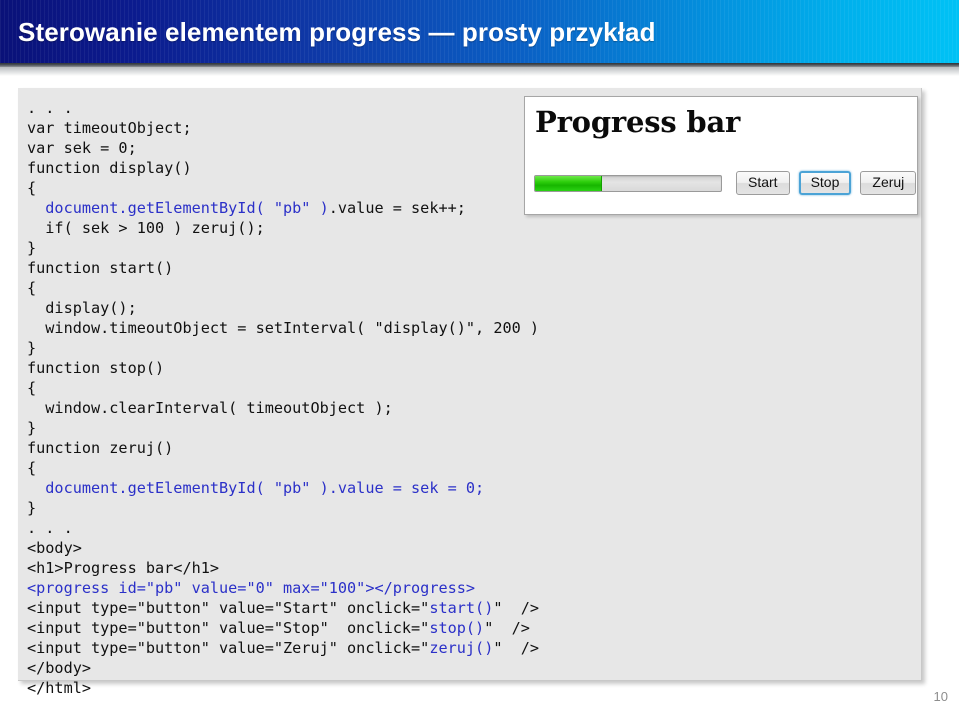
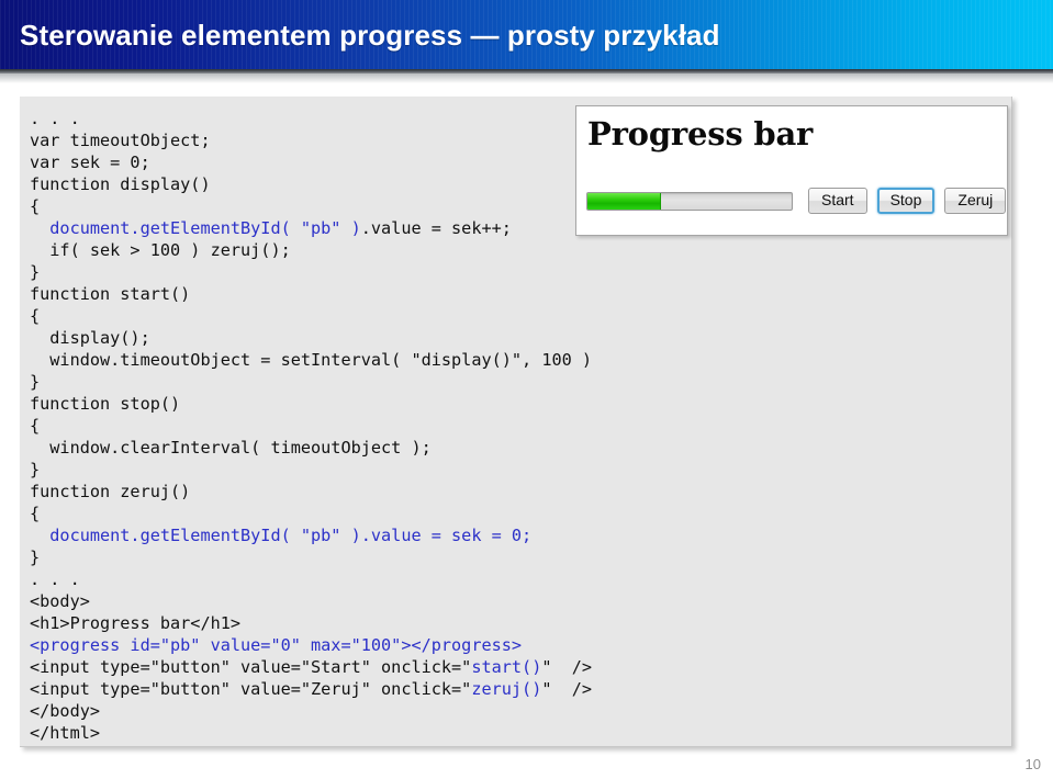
  Sterowanie elementem progress — prosty przykład
  . . .
  var timeoutObject;
  var sek = 0;
  function display()
  {
  document.getElementById( "pb" ).value = sek++;
  if( sek > 100 ) zeruj();
  }
  function start()
  {
  display();
- window.timeoutObject = setInterval( "display()", 200 )
+ window.timeoutObject = setInterval( "display()", 100 )
  }
  function stop()
  {
  window.clearInterval( timeoutObject );
  }
  function zeruj()
  {
  document.getElementById( "pb" ).value = sek = 0;
  }
  . . .
  <body>
  <h1>Progress bar</h1>
  <progress id="pb" value="0" max="100"></progress>
  <input type="button" value="Start" onclick="start()" />
- <input type="button" value="Stop" onclick="stop()" />
  <input type="button" value="Zeruj" onclick="zeruj()" />
  </body>
  </html>
  Progress bar
  Start
  Stop
  Zeruj
  10
